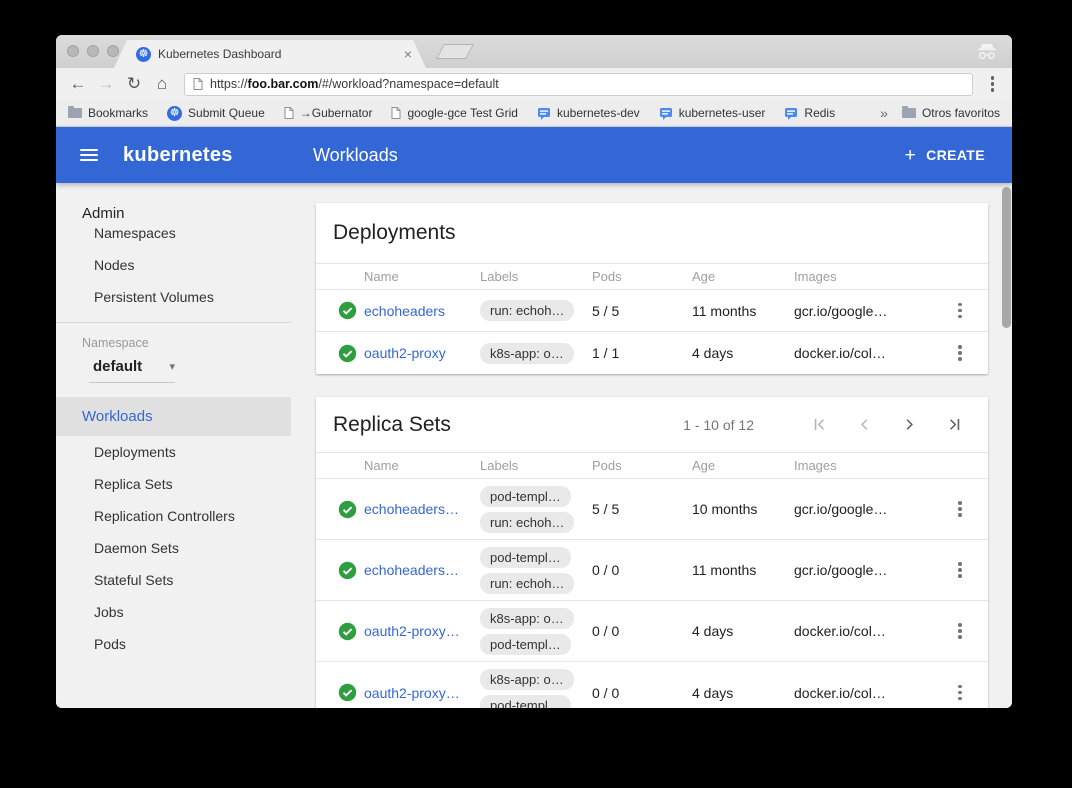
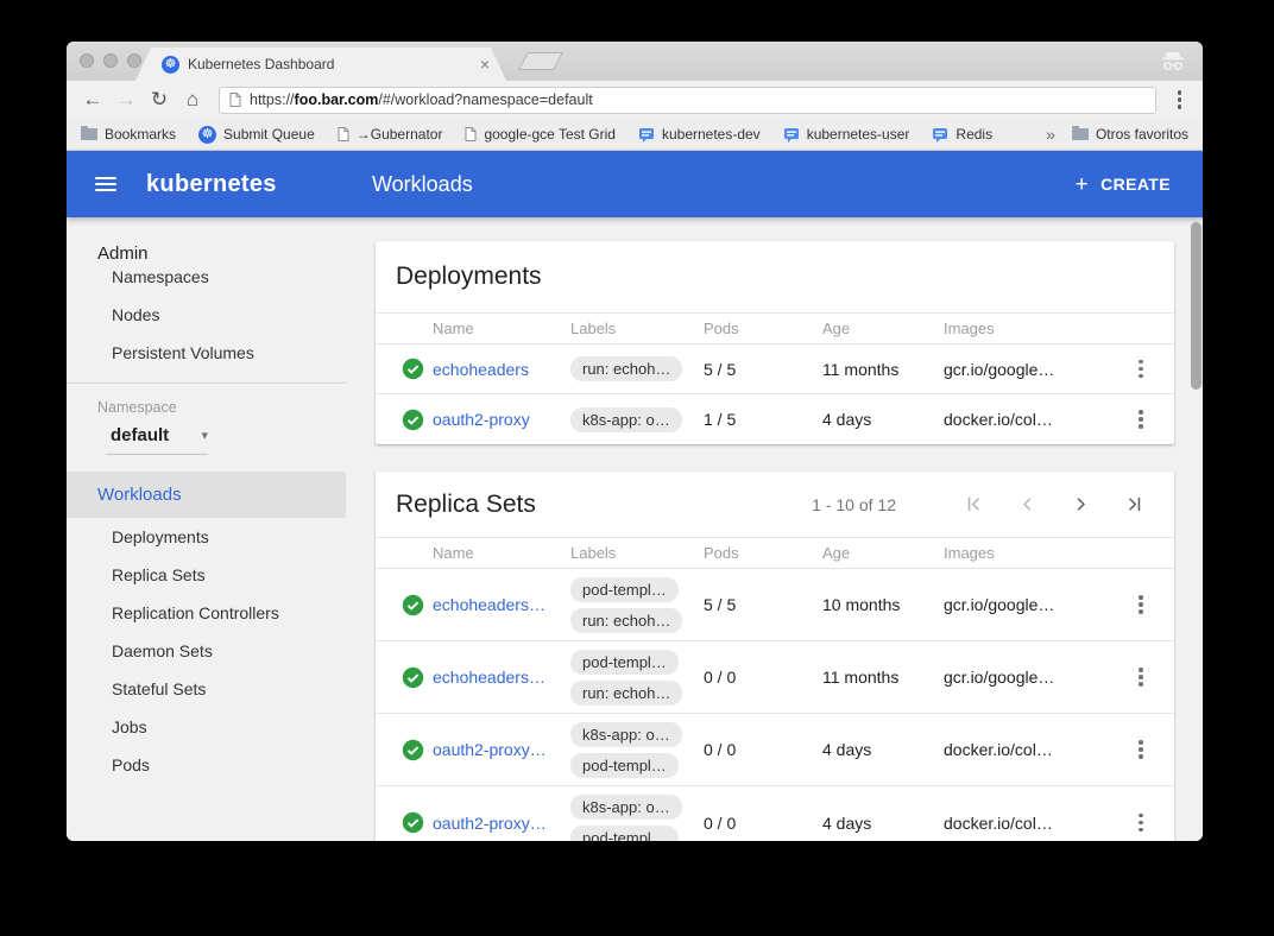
  ☸
  Kubernetes Dashboard
  ×
  ←
  →
  ↻
  ⌂
  https://foo.bar.com/#/workload?namespace=default
  Bookmarks
  ☸
  Submit Queue
  →Gubernator
  google-gce Test Grid
  kubernetes-dev
  kubernetes-user
  Redis
  »
  Otros favoritos
  kubernetes
  Workloads
  +
  CREATE
  Admin
  Namespaces
  Nodes
  Persistent Volumes
  Namespace
  default
  ▾
  Workloads
  Deployments
  Replica Sets
  Replication Controllers
  Daemon Sets
  Stateful Sets
  Jobs
  Pods
  Deployments
  Name
  Labels
  Pods
  Age
  Images
  echoheaders
  run: echoh…
  5 / 5
  11 months
  gcr.io/google…
  oauth2-proxy
  k8s-app: o…
- 1 / 1
+ 1 / 5
  4 days
  docker.io/col…
  Replica Sets
  1 - 10 of 12
  Name
  Labels
  Pods
  Age
  Images
  echoheaders…
  pod-templ…
  run: echoh…
  5 / 5
  10 months
  gcr.io/google…
  echoheaders…
  pod-templ…
  run: echoh…
  0 / 0
  11 months
  gcr.io/google…
  oauth2-proxy…
  k8s-app: o…
  pod-templ…
  0 / 0
  4 days
  docker.io/col…
  oauth2-proxy…
  k8s-app: o…
  pod-templ…
  0 / 0
  4 days
  docker.io/col…
